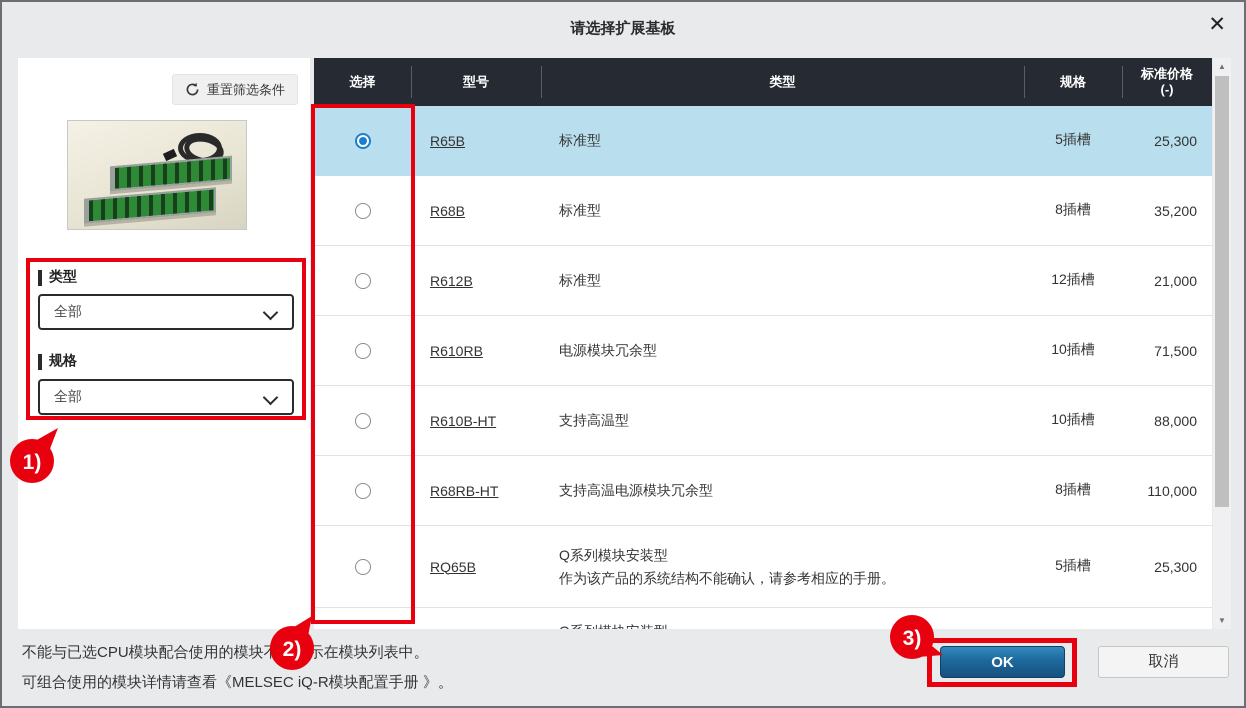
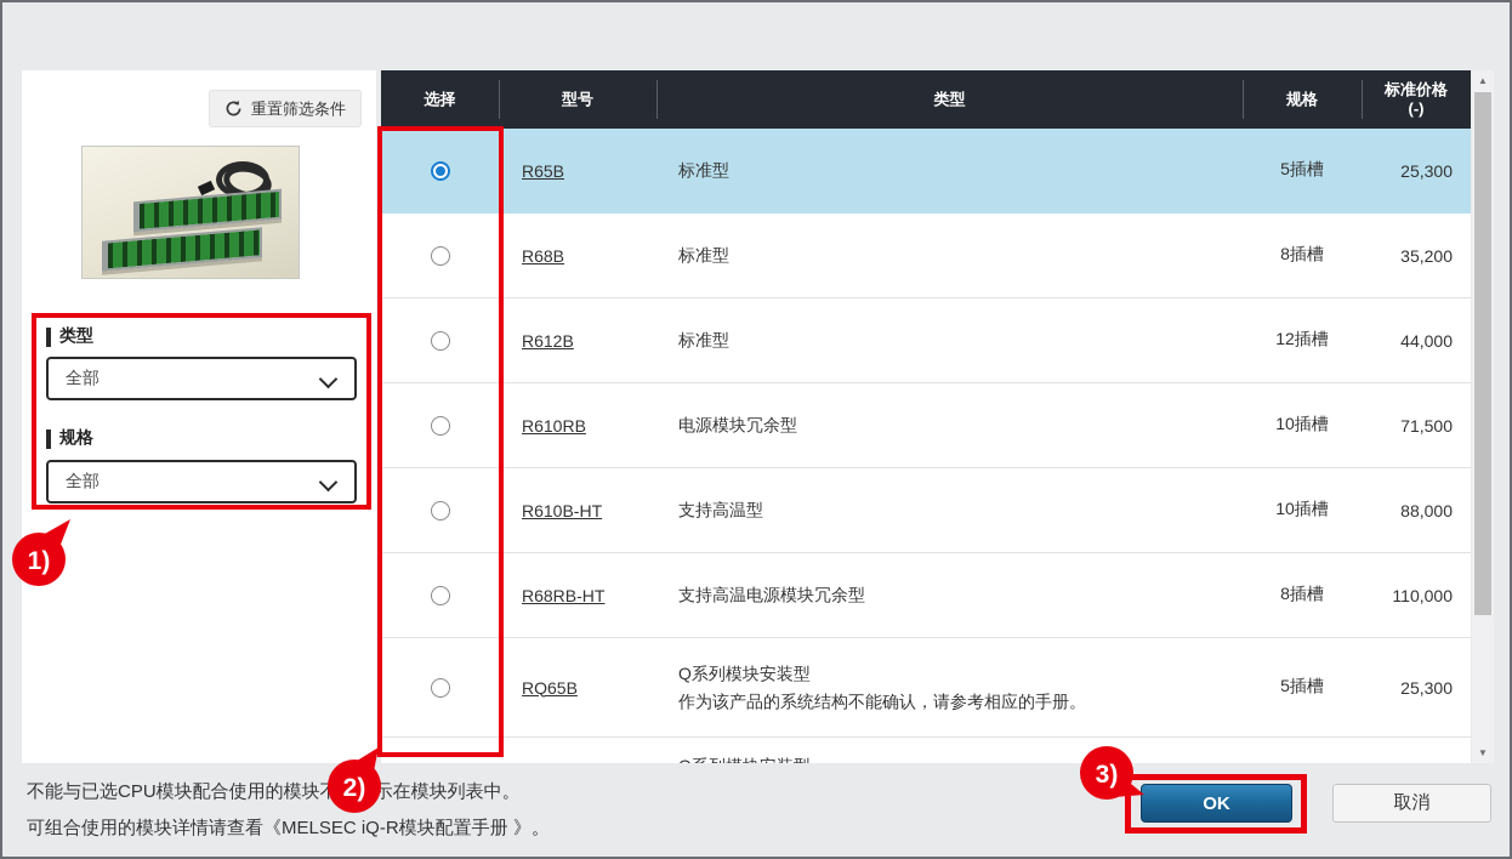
- 请选择扩展基板
- ✕
  重置筛选条件
  类型
  全部
  规格
  全部
  选择
  型号
  类型
  规格
  标准价格
  (-)
  R65B
  标准型
  5插槽
  25,300
  R68B
  标准型
  8插槽
  35,200
  R612B
  标准型
  12插槽
- 21,000
+ 44,000
  R610RB
  电源模块冗余型
  10插槽
  71,500
  R610B-HT
  支持高温型
  10插槽
  88,000
  R68RB-HT
  支持高温电源模块冗余型
  8插槽
  110,000
  RQ65B
  Q系列模块安装型
  作为该产品的系统结构不能确认，请参考相应的手册。
  5插槽
  25,300
  ▲
  ▼
  不能与已选CPU模块配合使用的模块示在模块列表中。
  可组合使用的模块详情请查看《MELSEC iQ-R模块配置手册 》。
  OK
  取消
  1)
  2)
  3)
